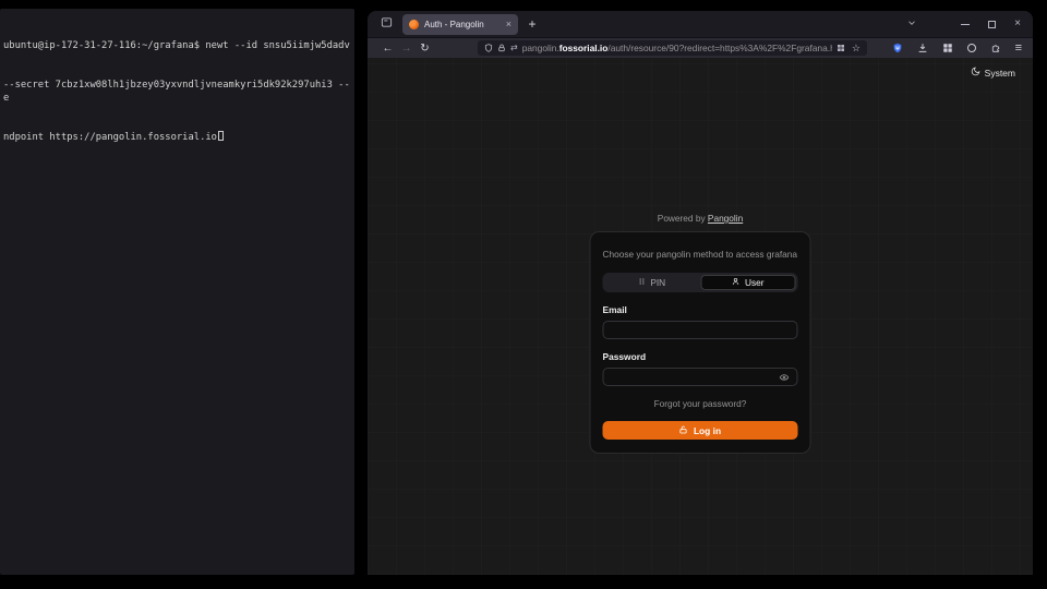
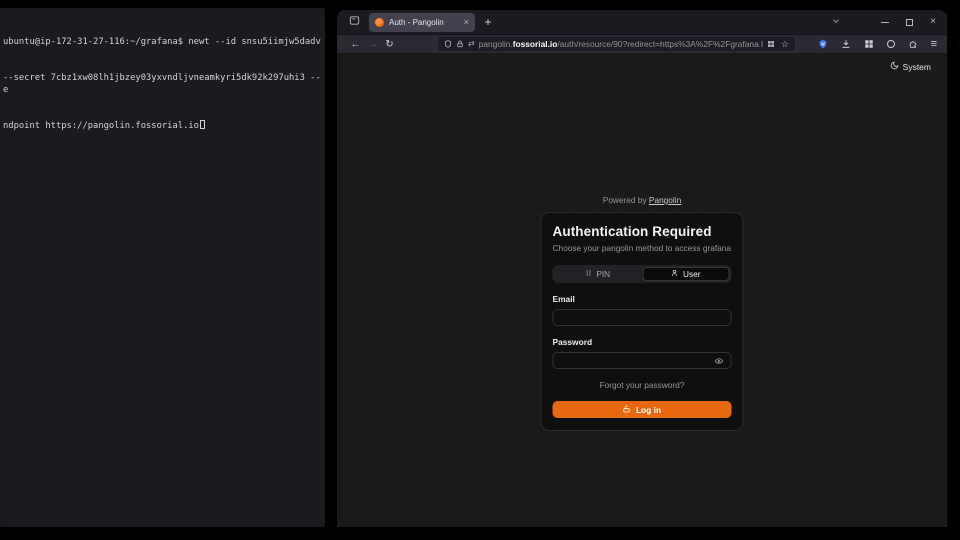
  ubuntu@ip-172-31-27-116:~/grafana$ newt --id snsu5iimjw5dadv
  --secret 7cbz1xw08lh1jbzey03yxvndljvneamkyri5dk92k297uhi3 --e
  ndpoint https://pangolin.fossorial.io
  Auth - Pangolin
  ×
  +
  ×
  ←
  →
  ↻
  ⇄
  pangolin.fossorial.io/auth/resource/90?redirect=https%3A%2F%2Fgrafana.
  ☆
  ≡
  System
  Powered by Pangolin
+ Authentication Required
  Choose your pangolin method to access grafana
  PIN
  User
  Email
  Password
  Forgot your password?
  Log in
